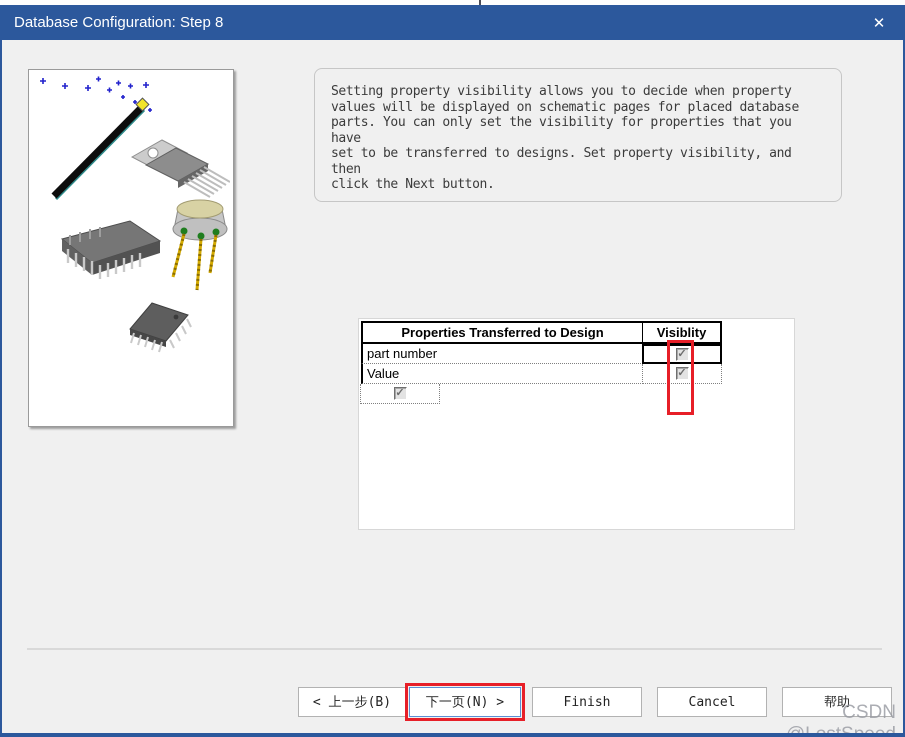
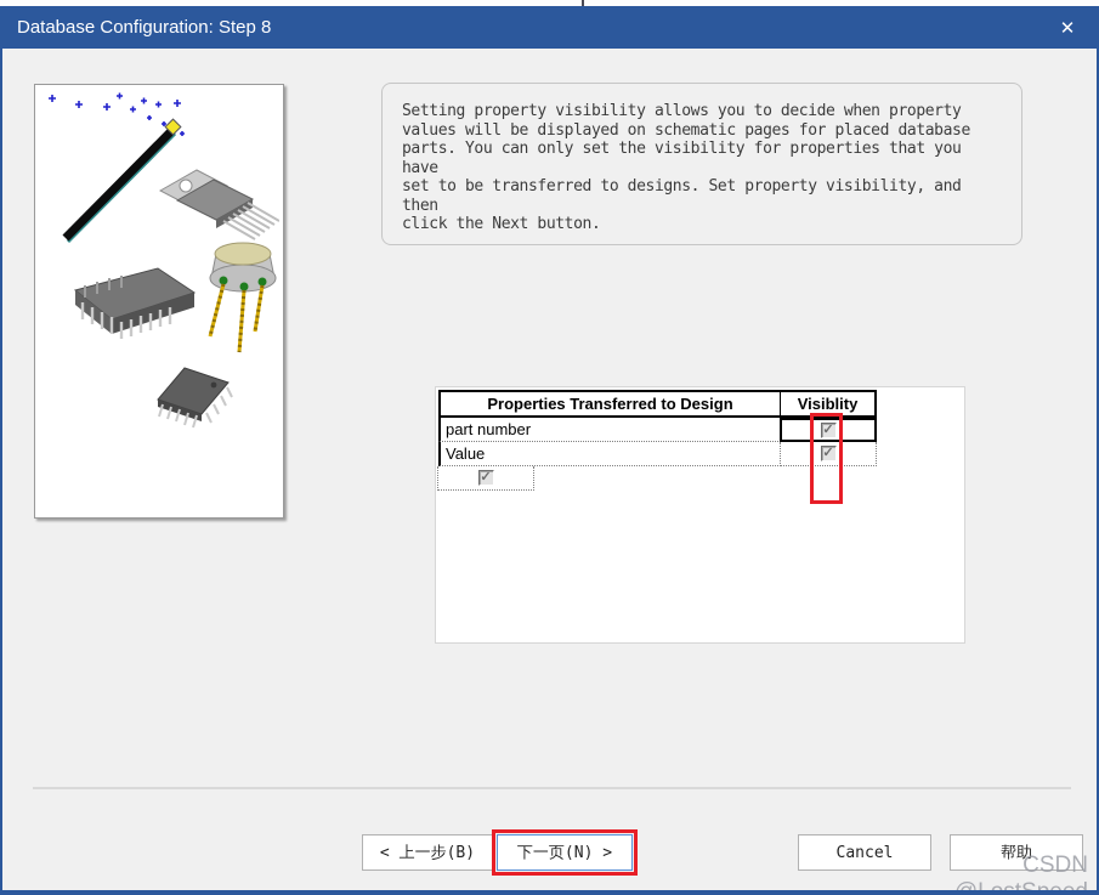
  Database Configuration: Step 8
  ✕
  Setting property visibility allows you to decide when property
  values will be displayed on schematic pages for placed database
  parts. You can only set the visibility for properties that you have
  set to be transferred to designs. Set property visibility, and then
  click the Next button.
  Properties Transferred to Design
  Visiblity
  part number
  ✓
  Value
  ✓
  ✓
  < 上一步(B)
  下一页(N) >
- Finish
  Cancel
  帮助
